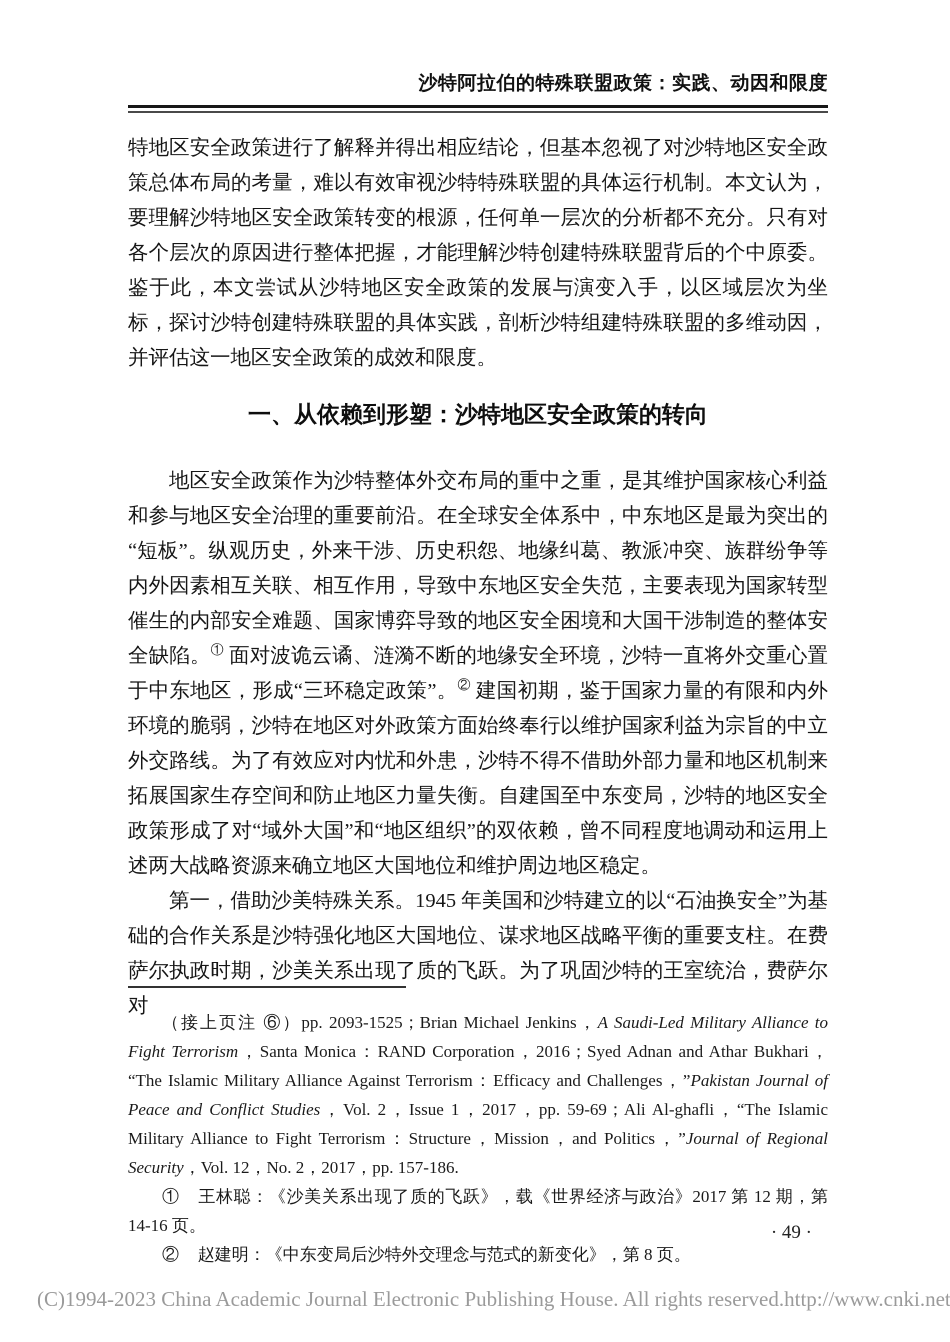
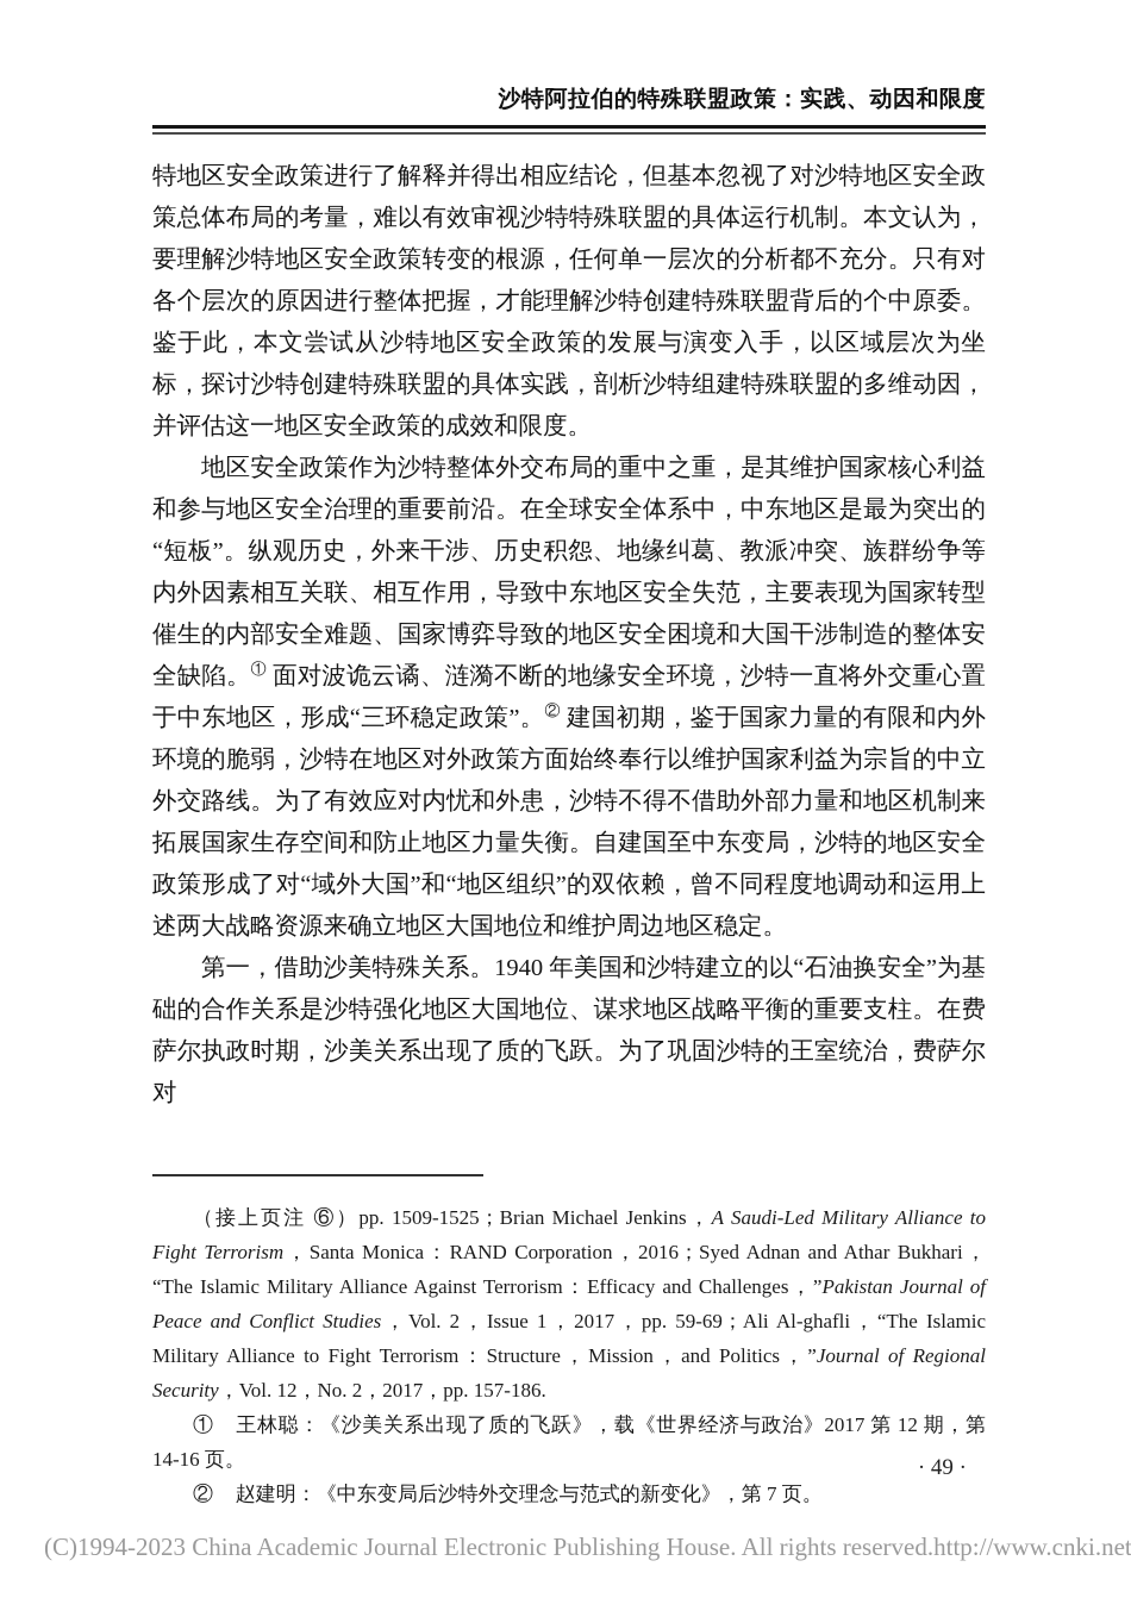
  沙特阿拉伯的特殊联盟政策：实践、动因和限度
  特地区安全政策进行了解释并得出相应结论，但基本忽视了对沙特地区安全政策总体布局的考量，难以有效审视沙特特殊联盟的具体运行机制。本文认为，要理解沙特地区安全政策转变的根源，任何单一层次的分析都不充分。只有对各个层次的原因进行整体把握，才能理解沙特创建特殊联盟背后的个中原委。鉴于此，本文尝试从沙特地区安全政策的发展与演变入手，以区域层次为坐标，探讨沙特创建特殊联盟的具体实践，剖析沙特组建特殊联盟的多维动因，并评估这一地区安全政策的成效和限度。
- 一、从依赖到形塑：沙特地区安全政策的转向
  地区安全政策作为沙特整体外交布局的重中之重，是其维护国家核心利益和参与地区安全治理的重要前沿。在全球安全体系中，中东地区是最为突出的“短板”。纵观历史，外来干涉、历史积怨、地缘纠葛、教派冲突、族群纷争等内外因素相互关联、相互作用，导致中东地区安全失范，主要表现为国家转型催生的内部安全难题、国家博弈导致的地区安全困境和大国干涉制造的整体安全缺陷。① 面对波诡云谲、涟漪不断的地缘安全环境，沙特一直将外交重心置于中东地区，形成“三环稳定政策”。② 建国初期，鉴于国家力量的有限和内外环境的脆弱，沙特在地区对外政策方面始终奉行以维护国家利益为宗旨的中立外交路线。为了有效应对内忧和外患，沙特不得不借助外部力量和地区机制来拓展国家生存空间和防止地区力量失衡。自建国至中东变局，沙特的地区安全政策形成了对“域外大国”和“地区组织”的双依赖，曾不同程度地调动和运用上述两大战略资源来确立地区大国地位和维护周边地区稳定。
- 第一，借助沙美特殊关系。1945 年美国和沙特建立的以“石油换安全”为基础的合作关系是沙特强化地区大国地位、谋求地区战略平衡的重要支柱。在费萨尔执政时期，沙美关系出现了质的飞跃。为了巩固沙特的王室统治，费萨尔对
+ 第一，借助沙美特殊关系。1940 年美国和沙特建立的以“石油换安全”为基础的合作关系是沙特强化地区大国地位、谋求地区战略平衡的重要支柱。在费萨尔执政时期，沙美关系出现了质的飞跃。为了巩固沙特的王室统治，费萨尔对
- （接上页注 ⑥）pp. 2093-1525；Brian Michael Jenkins，A Saudi-Led Military Alliance to Fight Terrorism，Santa Monica：RAND Corporation，2016；Syed Adnan and Athar Bukhari，“The Islamic Military Alliance Against Terrorism：Efficacy and Challenges，”Pakistan Journal of Peace and Conflict Studies，Vol. 2，Issue 1，2017，pp. 59-69；Ali Al-ghafli，“The Islamic Military Alliance to Fight Terrorism：Structure，Mission，and Politics，”Journal of Regional Security，Vol. 12，No. 2，2017，pp. 157-186.
+ （接上页注 ⑥）pp. 1509-1525；Brian Michael Jenkins，A Saudi-Led Military Alliance to Fight Terrorism，Santa Monica：RAND Corporation，2016；Syed Adnan and Athar Bukhari，“The Islamic Military Alliance Against Terrorism：Efficacy and Challenges，”Pakistan Journal of Peace and Conflict Studies，Vol. 2，Issue 1，2017，pp. 59-69；Ali Al-ghafli，“The Islamic Military Alliance to Fight Terrorism：Structure，Mission，and Politics，”Journal of Regional Security，Vol. 12，No. 2，2017，pp. 157-186.
  ① 王林聪：《沙美关系出现了质的飞跃》，载《世界经济与政治》2017 第 12 期，第 14-16 页。
- ② 赵建明：《中东变局后沙特外交理念与范式的新变化》，第 8 页。
+ ② 赵建明：《中东变局后沙特外交理念与范式的新变化》，第 7 页。
  · 49 ·
  (C)1994-2023 China Academic Journal Electronic Publishing House. All rights reserved.
  http://www.cnki.net
